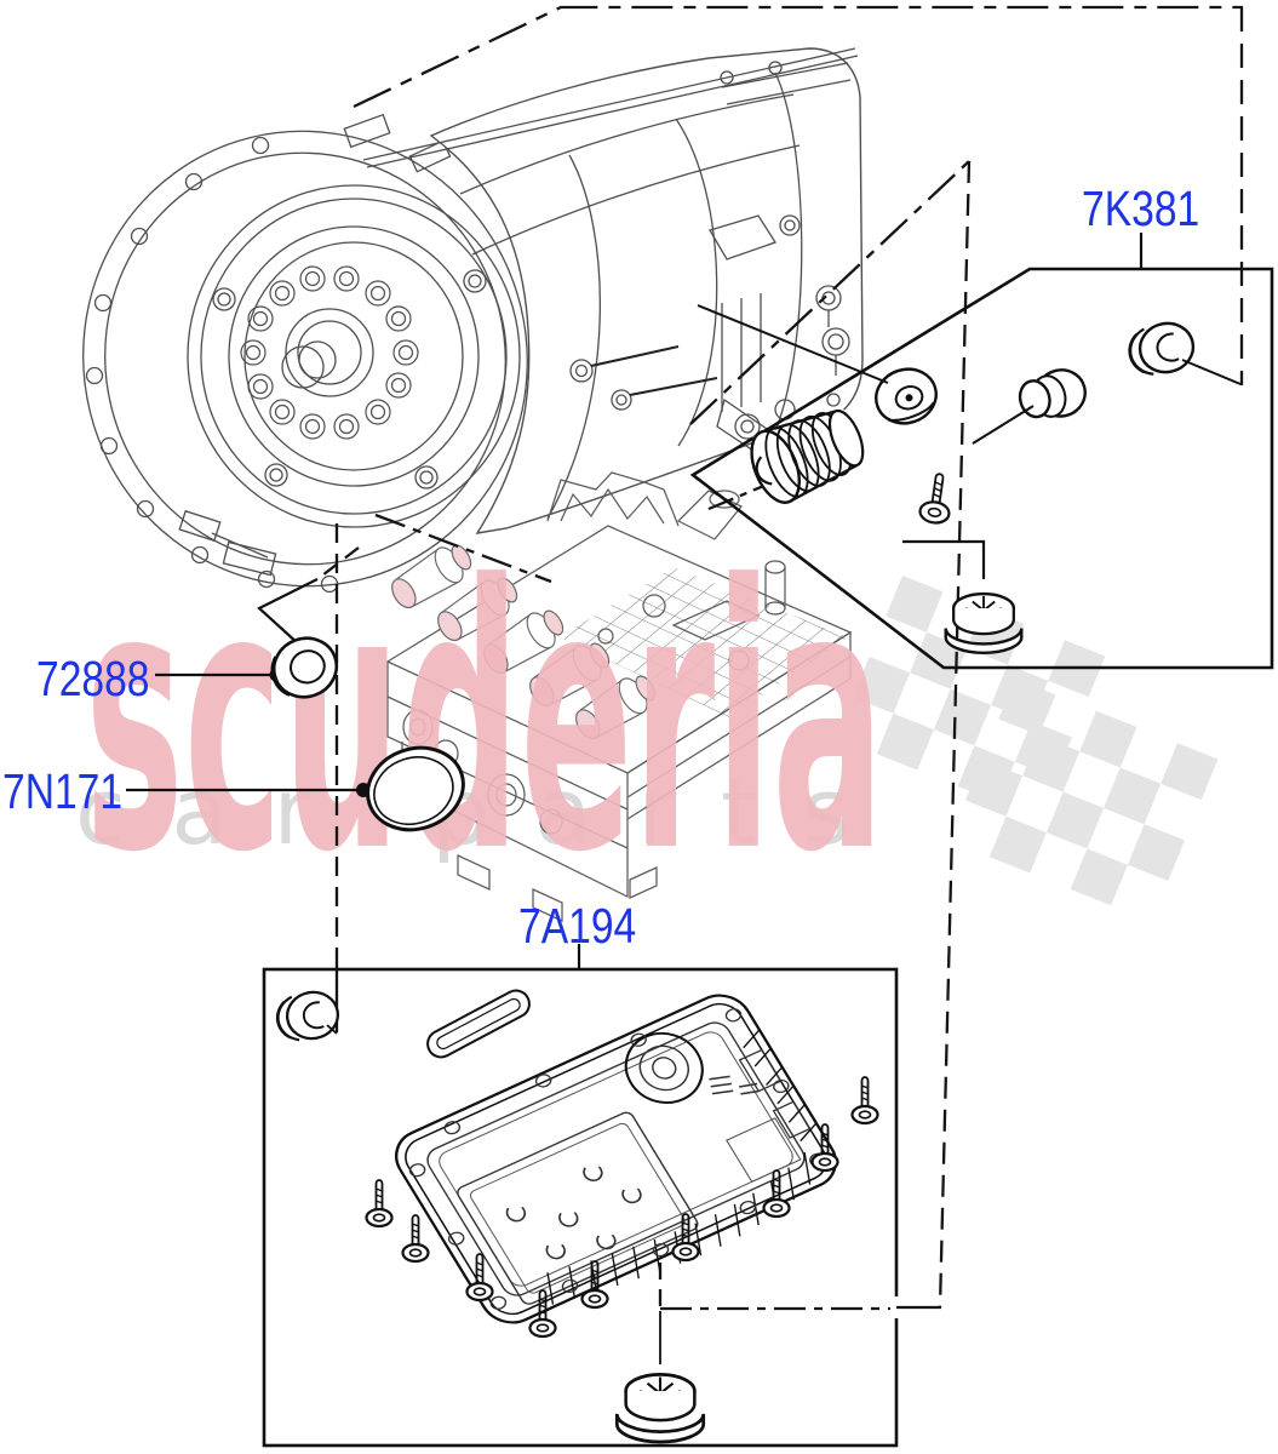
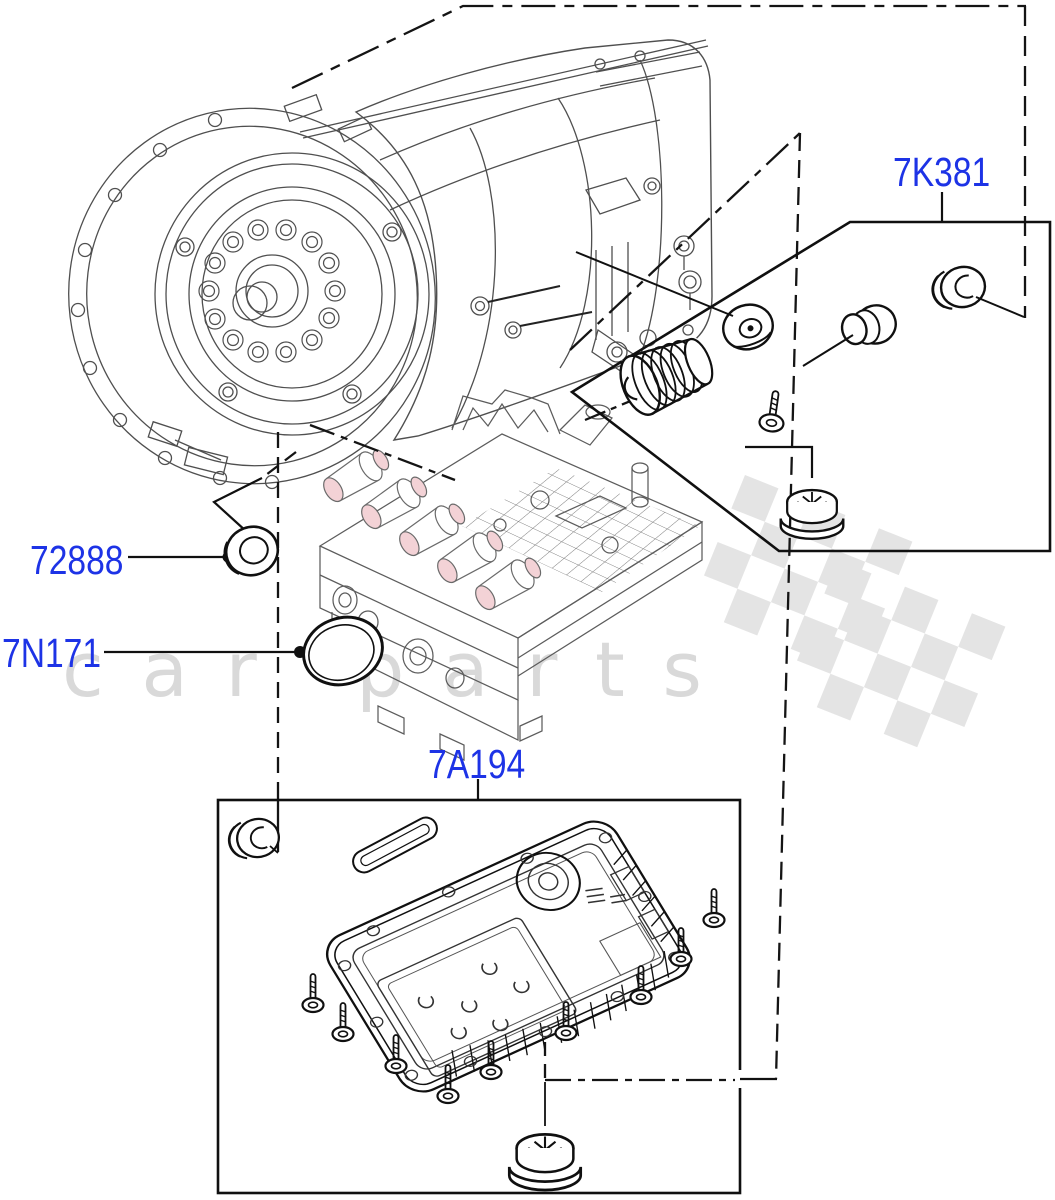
  car parts
- scuderia
  7K381
  72888
  7N171
  7A194
